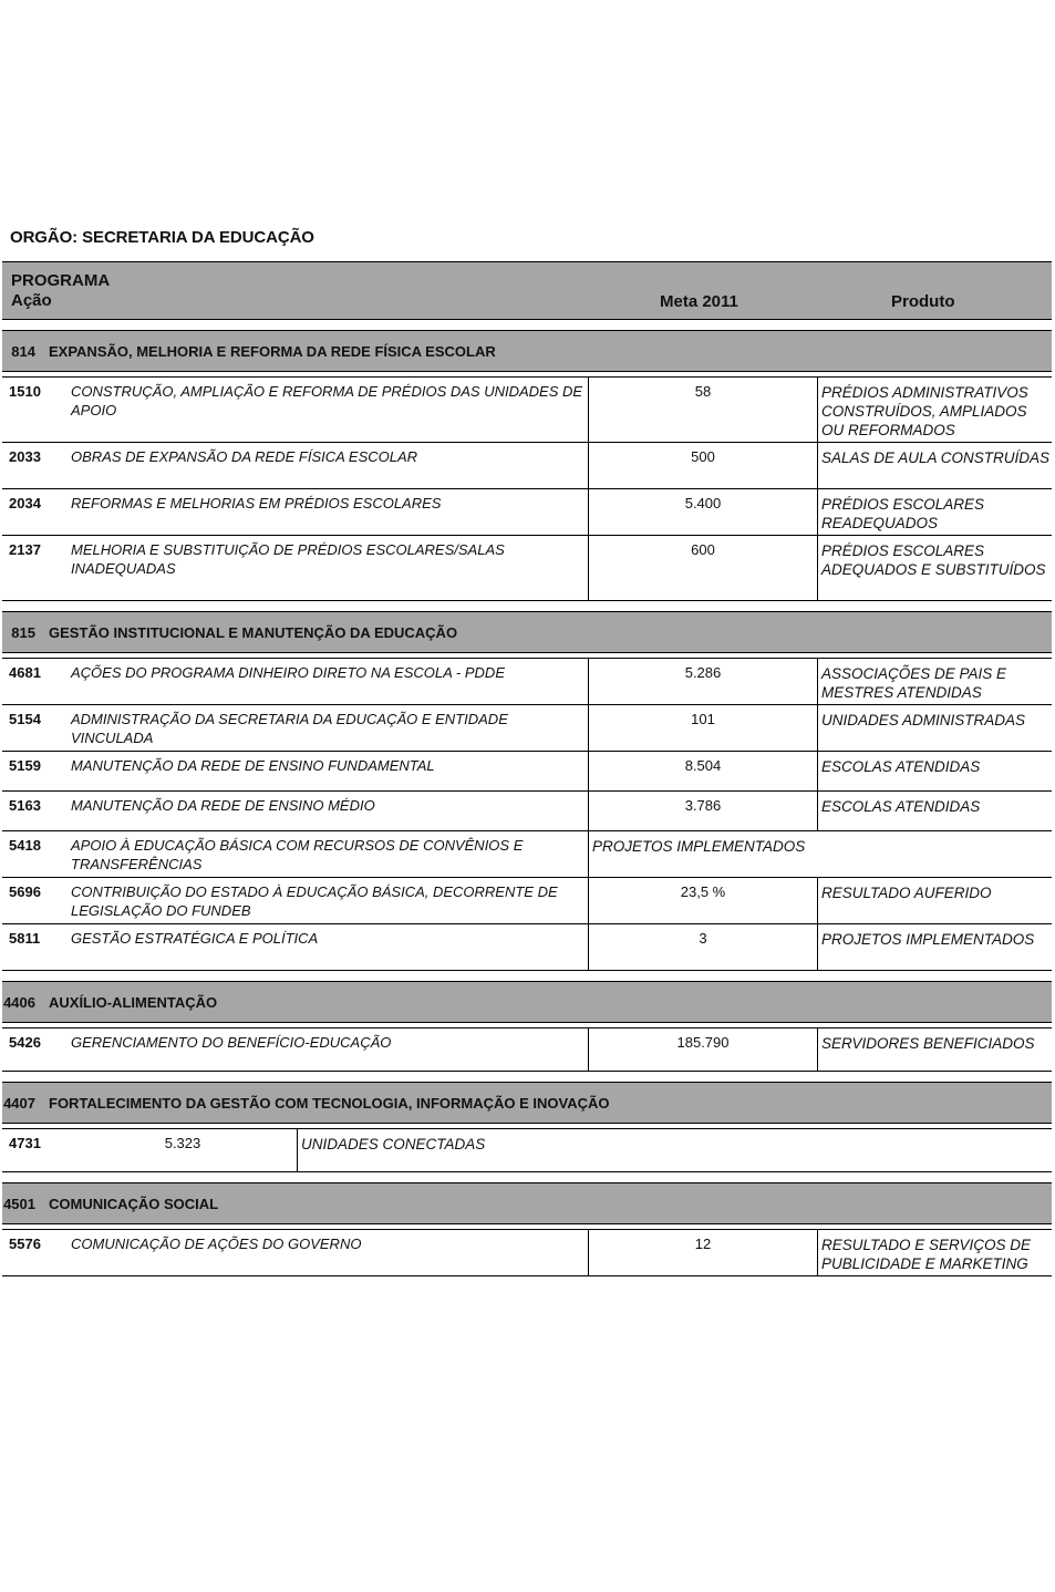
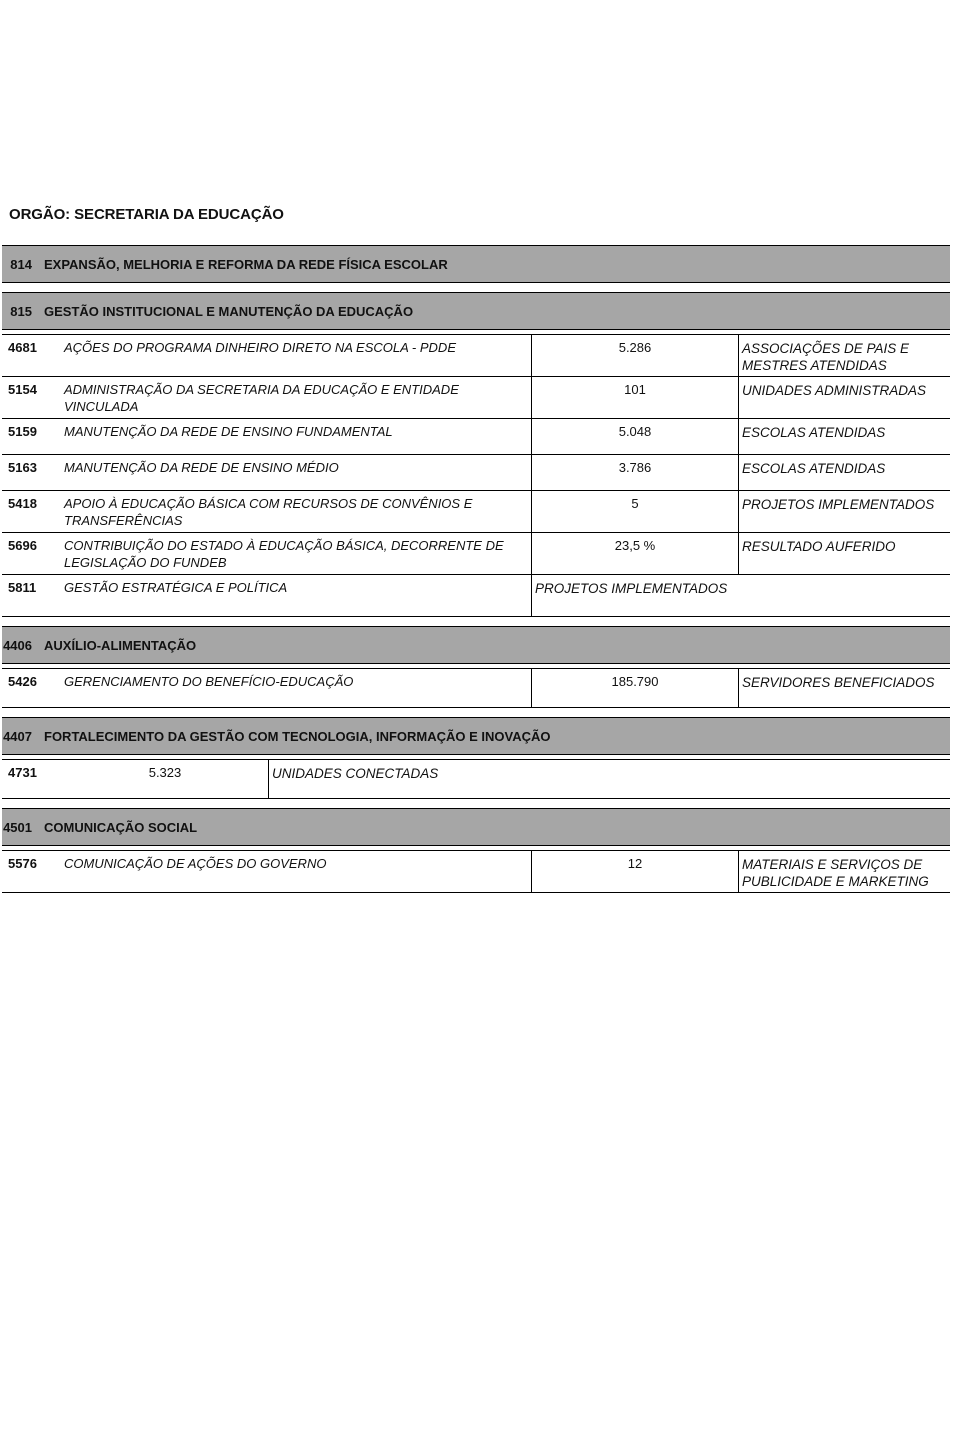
  ORGÃO: SECRETARIA DA EDUCAÇÃO
- PROGRAMA
- Ação
- Meta 2011
- Produto
  814
  EXPANSÃO, MELHORIA E REFORMA DA REDE FÍSICA ESCOLAR
- 1510
- CONSTRUÇÃO, AMPLIAÇÃO E REFORMA DE PRÉDIOS DAS UNIDADES DE APOIO
- 58
- PRÉDIOS ADMINISTRATIVOS CONSTRUÍDOS, AMPLIADOS OU REFORMADOS
- 2033
- OBRAS DE EXPANSÃO DA REDE FÍSICA ESCOLAR
- 500
- SALAS DE AULA CONSTRUÍDAS
- 2034
- REFORMAS E MELHORIAS EM PRÉDIOS ESCOLARES
- 5.400
- PRÉDIOS ESCOLARES READEQUADOS
- 2137
- MELHORIA E SUBSTITUIÇÃO DE PRÉDIOS ESCOLARES/SALAS INADEQUADAS
- 600
- PRÉDIOS ESCOLARES ADEQUADOS E SUBSTITUÍDOS
  815
  GESTÃO INSTITUCIONAL E MANUTENÇÃO DA EDUCAÇÃO
  4681
  AÇÕES DO PROGRAMA DINHEIRO DIRETO NA ESCOLA - PDDE
  5.286
  ASSOCIAÇÕES DE PAIS E MESTRES ATENDIDAS
  5154
  ADMINISTRAÇÃO DA SECRETARIA DA EDUCAÇÃO E ENTIDADE VINCULADA
  101
  UNIDADES ADMINISTRADAS
  5159
  MANUTENÇÃO DA REDE DE ENSINO FUNDAMENTAL
- 8.504
+ 5.048
  ESCOLAS ATENDIDAS
  5163
  MANUTENÇÃO DA REDE DE ENSINO MÉDIO
  3.786
  ESCOLAS ATENDIDAS
  5418
  APOIO À EDUCAÇÃO BÁSICA COM RECURSOS DE CONVÊNIOS E TRANSFERÊNCIAS
+ 5
  PROJETOS IMPLEMENTADOS
  5696
  CONTRIBUIÇÃO DO ESTADO À EDUCAÇÃO BÁSICA, DECORRENTE DE LEGISLAÇÃO DO FUNDEB
  23,5 %
  RESULTADO AUFERIDO
  5811
  GESTÃO ESTRATÉGICA E POLÍTICA
- 3
  PROJETOS IMPLEMENTADOS
  4406
  AUXÍLIO-ALIMENTAÇÃO
  5426
  GERENCIAMENTO DO BENEFÍCIO-EDUCAÇÃO
  185.790
  SERVIDORES BENEFICIADOS
  4407
  FORTALECIMENTO DA GESTÃO COM TECNOLOGIA, INFORMAÇÃO E INOVAÇÃO
  4731
  5.323
  UNIDADES CONECTADAS
  4501
  COMUNICAÇÃO SOCIAL
  5576
  COMUNICAÇÃO DE AÇÕES DO GOVERNO
  12
- RESULTADO E SERVIÇOS DE PUBLICIDADE E MARKETING
+ MATERIAIS E SERVIÇOS DE PUBLICIDADE E MARKETING
